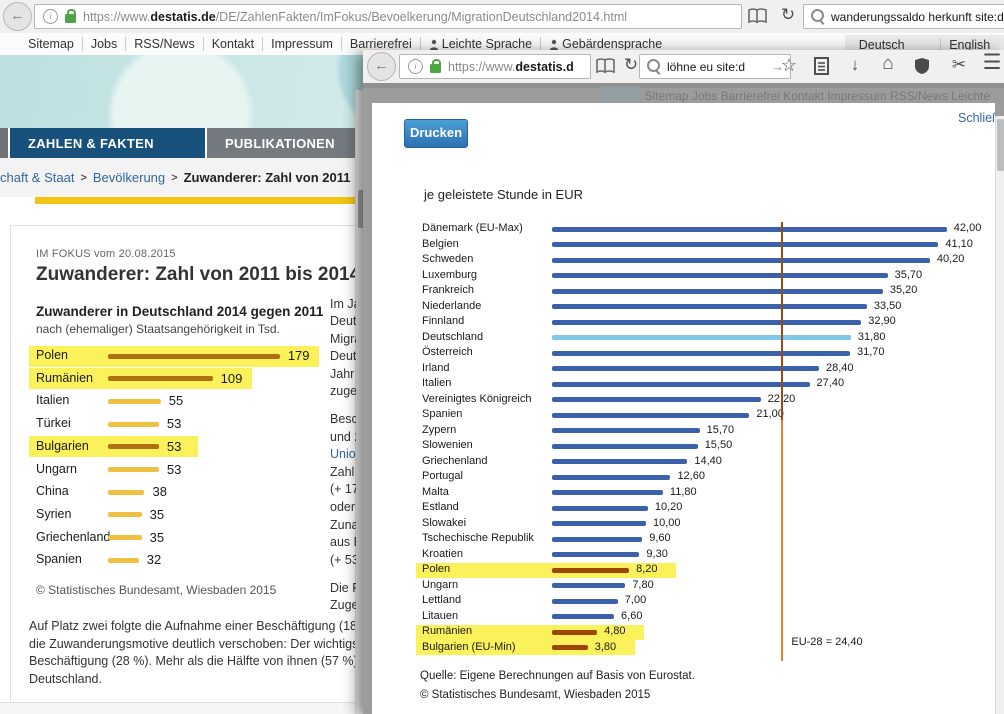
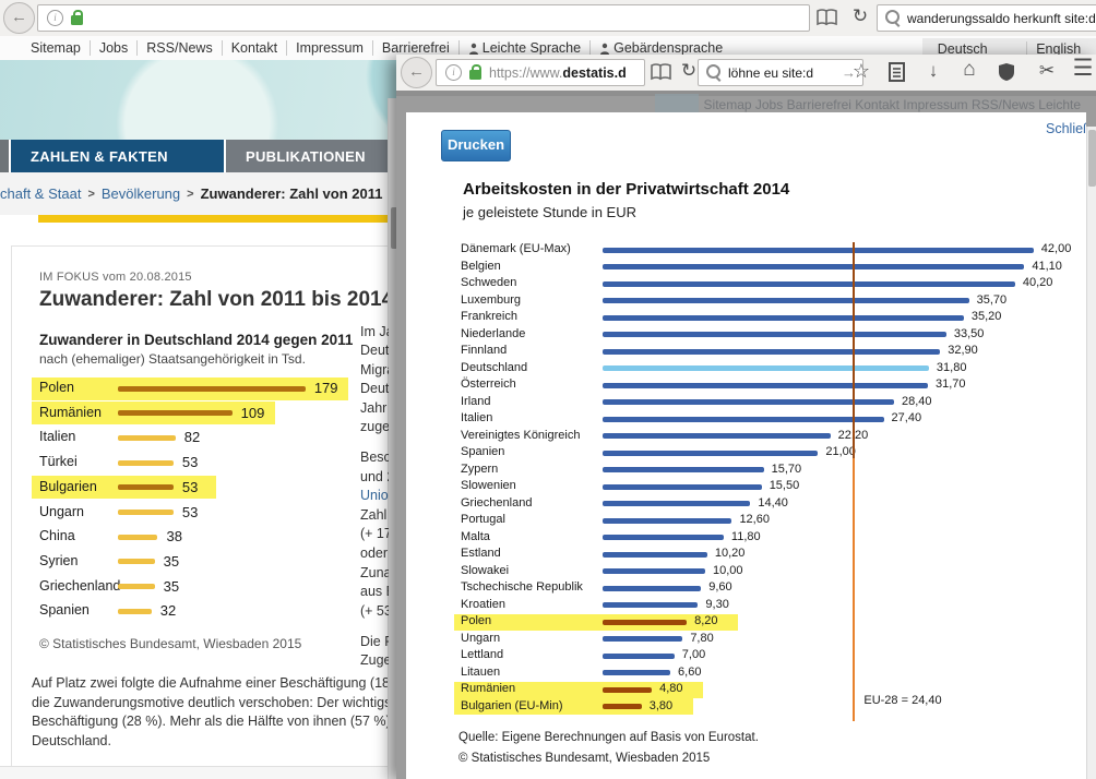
  ←
  i
- https://www.destatis.de/DE/ZahlenFakten/ImFokus/Bevoelkerung/MigrationDeutschland2014.html
  ↻
  wanderungssaldo herkunft site:d
  Sitemap
  Jobs
  RSS/News
  Kontakt
  Impressum
  Barrierefrei
  Leichte Sprache
  Gebärdensprache
  Deutsch
  English
  ZAHLEN & FAKTEN
  PUBLIKATIONEN
  chaft & Staat
  >
  Bevölkerung
  >
  Zuwanderer: Zahl von 2011
  IM FOKUS vom 20.08.2015
  Zuwanderer: Zahl von 2011 bis 201
  Zuwanderer in Deutschland 2014 gegen 2011
  nach (ehemaliger) Staatsangehörigkeit in Tsd.
  Polen
  179
  Rumänien
  109
  Italien
- 55
+ 82
  Türkei
  53
  Bulgarien
  53
  Ungarn
  53
  China
  38
  Syrien
  35
  Griechenland
  35
  Spanien
  32
  © Statistisches Bundesamt, Wiesbaden 2015
  Auf Platz zwei folgte die Aufnahme einer Beschäftigung (18
  die Zuwanderungsmotive deutlich verschoben: Der wichtig
  Beschäftigung (28 %). Mehr als die Hälfte von ihnen (57 %
  Deutschland.
  Im J
  Deut
  Migr
  Deut
  Jahr
  zuge
  Besc
  und
  Unio
  Zahl
  (+ 17
  oder
  Zuna
  aus
  (+ 53
  Die
  Zuge
  ←
  i
  https://www.destatis.d
  ↻
  löhne eu site:d
  →
  ☆
  ↓
  ⌂
  ✂
  ☰
  Sitemap Jobs Barrierefrei Kontakt Impressum RSS/News Leichte
  Drucken
+ Arbeitskosten in der Privatwirtschaft 2014
  je geleistete Stunde in EUR
  Dänemark (EU-Max)
  42,00
  Belgien
  41,10
  Schweden
  40,20
  Luxemburg
  35,70
  Frankreich
  35,20
  Niederlande
  33,50
  Finnland
  32,90
  Deutschland
  31,80
  Österreich
  31,70
  Irland
  28,40
  Italien
  27,40
  Vereinigtes Königreich
  2220
  Spanien
  21,0
  Zypern
  15,70
  Slowenien
  15,50
  Griechenland
  14,40
  Portugal
  12,60
  Malta
  11,80
  Estland
  10,20
  Slowakei
  10,00
  Tschechische Republik
  9,60
  Kroatien
  9,30
  Polen
  8,20
  Ungarn
  7,80
  Lettland
  7,00
  Litauen
  6,60
  Rumänien
  4,80
  Bulgarien (EU-Min)
  3,80
  EU-28 = 24,40
  Quelle: Eigene Berechnungen auf Basis von Eurostat.
  © Statistisches Bundesamt, Wiesbaden 2015
